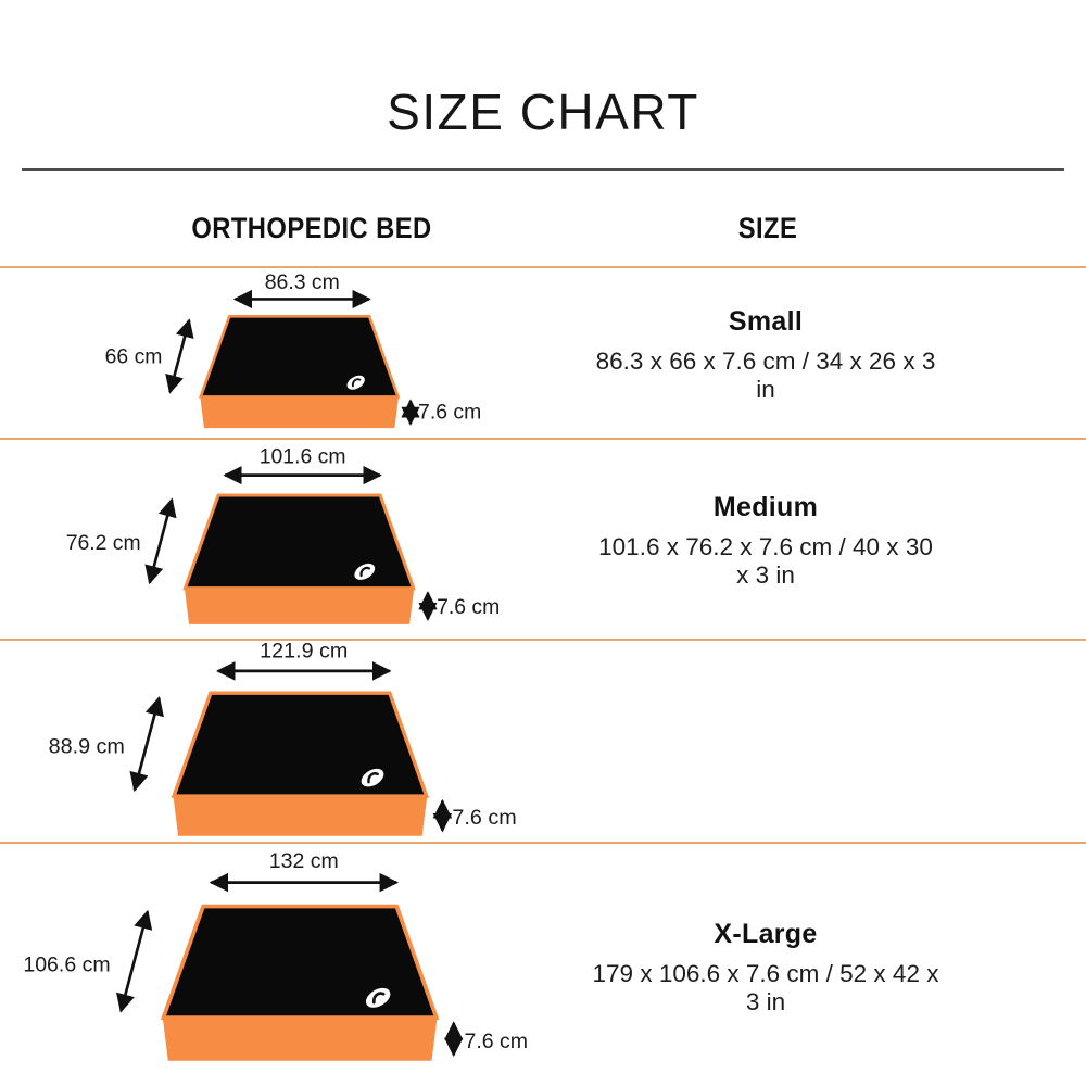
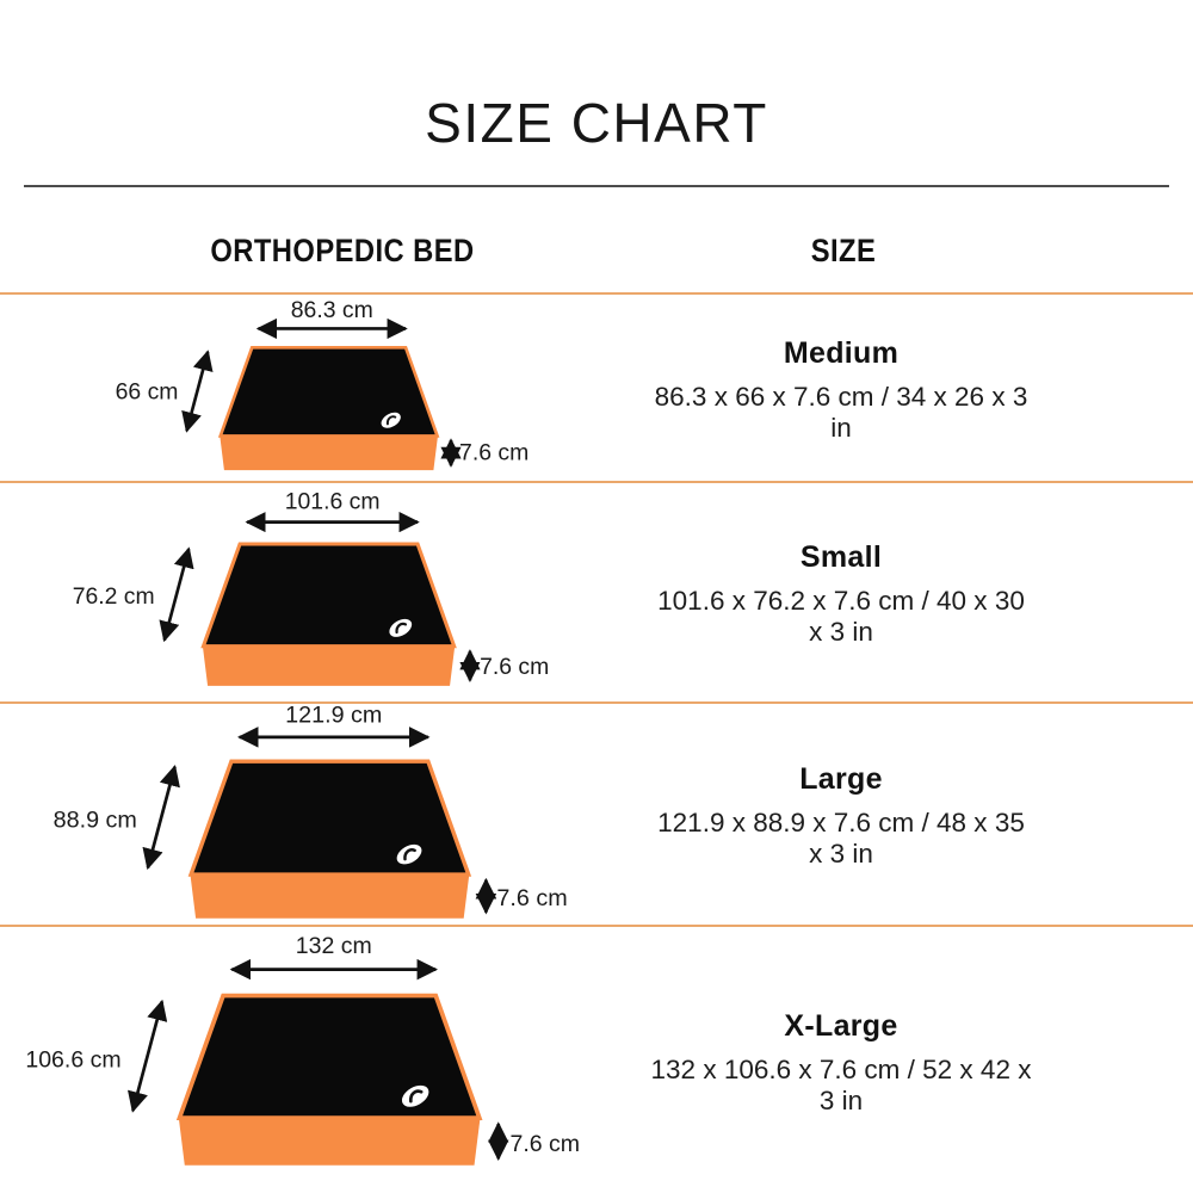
  SIZE CHART
  ORTHOPEDIC BED
  SIZE
  86.3 cm
  66 cm
  7.6 cm
- Small
+ Medium
  86.3 x 66 x 7.6 cm / 34 x 26 x 3 in
  101.6 cm
  76.2 cm
  7.6 cm
- Medium
+ Small
  101.6 x 76.2 x 7.6 cm / 40 x 30 x 3 in
  121.9 cm
  88.9 cm
  7.6 cm
+ Large
+ 121.9 x 88.9 x 7.6 cm / 48 x 35 x 3 in
  132 cm
  106.6 cm
  7.6 cm
  X-Large
- 179 x 106.6 x 7.6 cm / 52 x 42 x 3 in
+ 132 x 106.6 x 7.6 cm / 52 x 42 x 3 in
